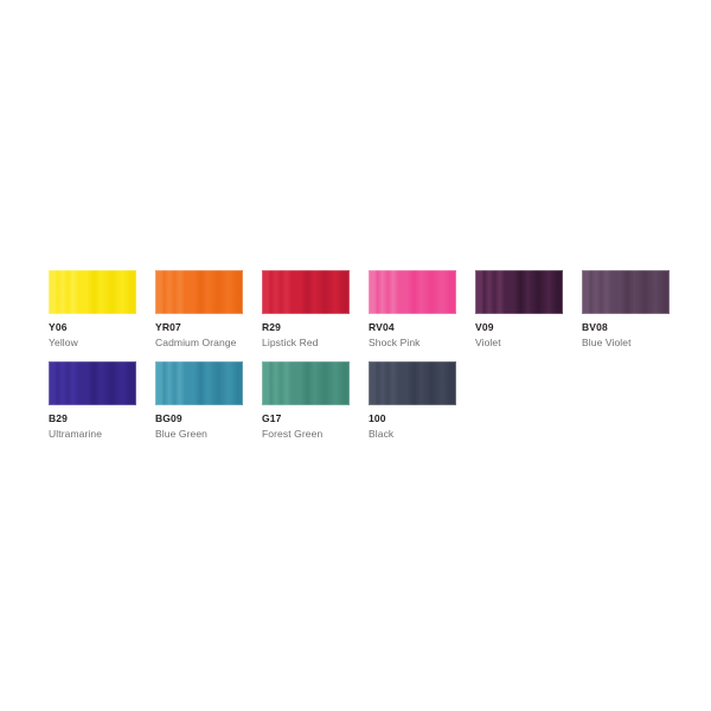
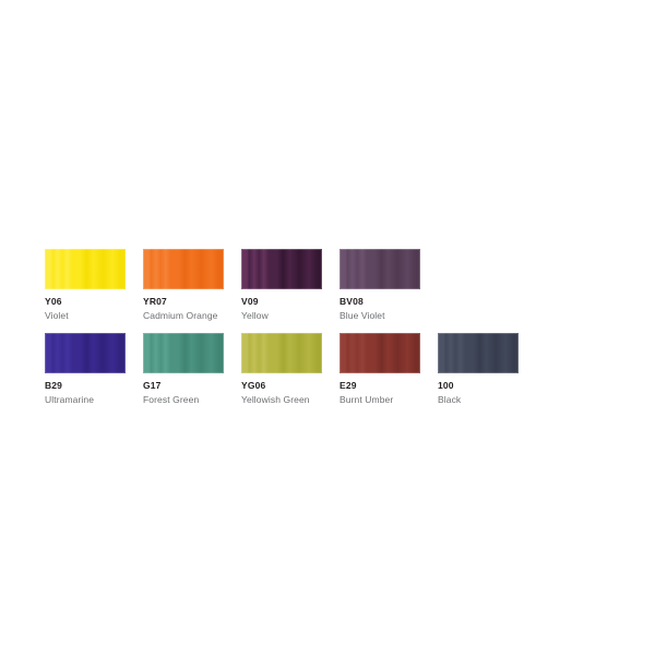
  Y06
- Yellow
+ Violet
  YR07
  Cadmium Orange
- R29
- Lipstick Red
- RV04
- Shock Pink
  V09
- Violet
+ Yellow
  BV08
  Blue Violet
  B29
  Ultramarine
- BG09
- Blue Green
  G17
  Forest Green
+ YG06
+ Yellowish Green
+ E29
+ Burnt Umber
  100
  Black
